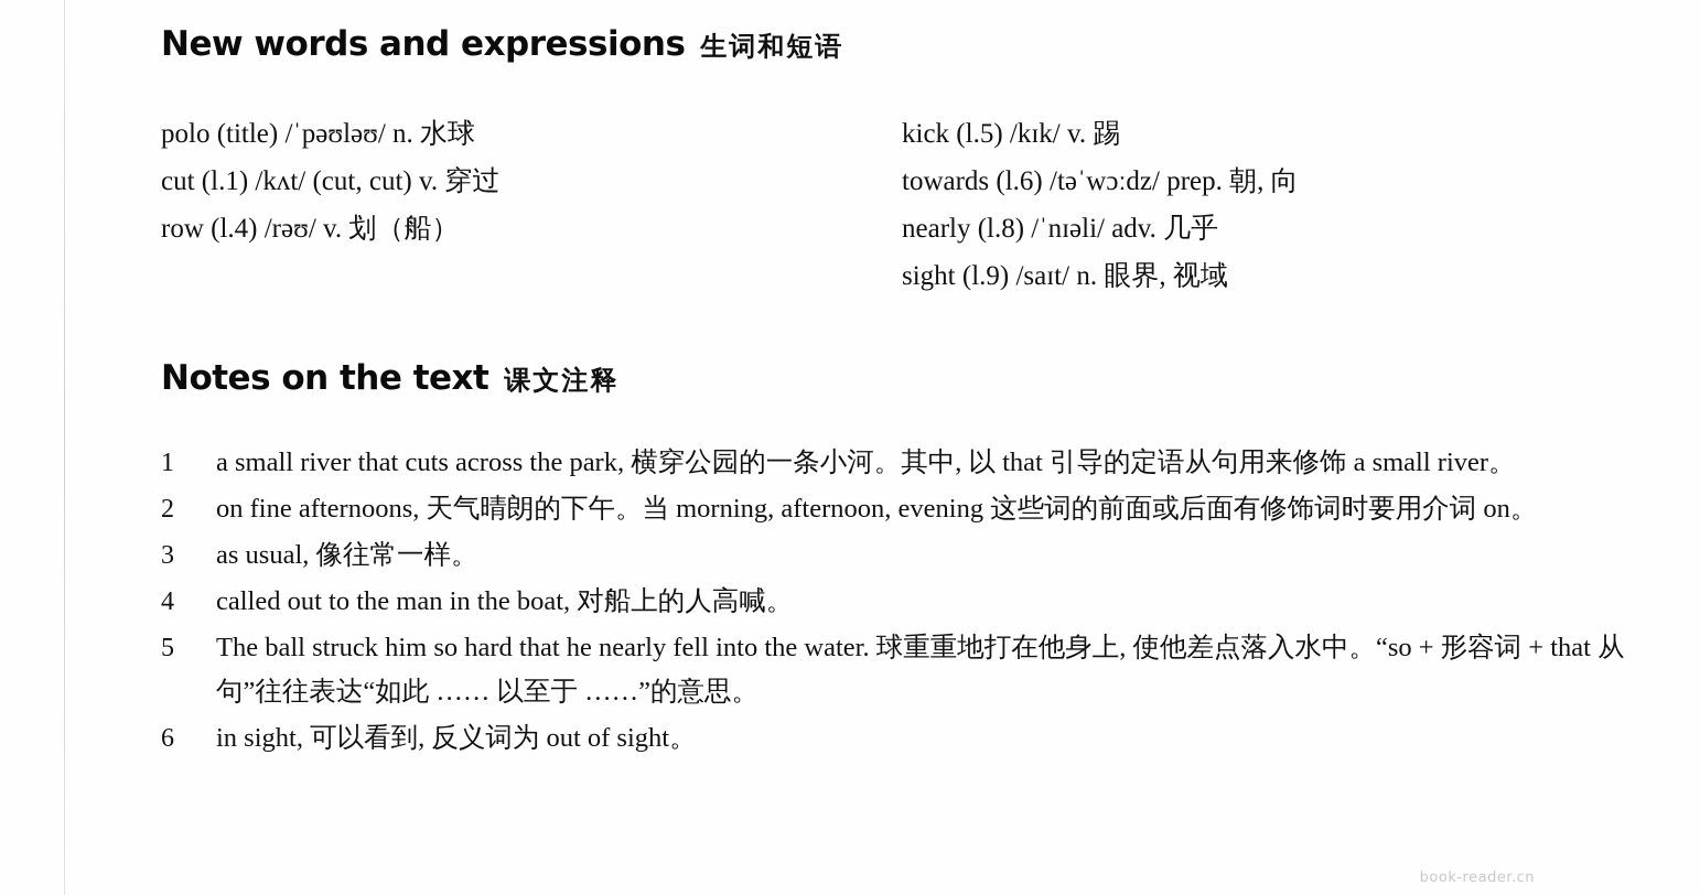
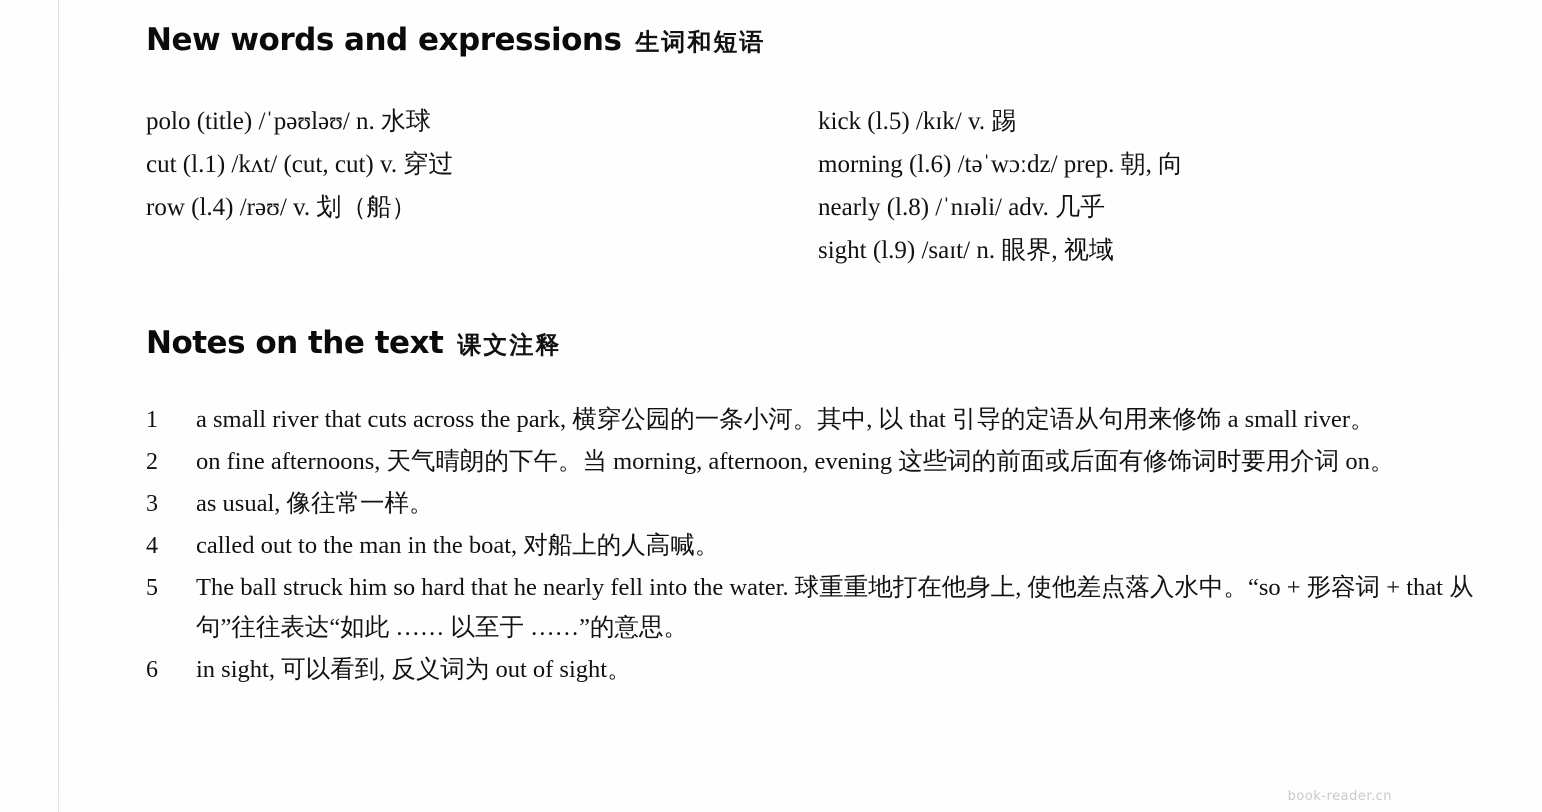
  New words and expressions 生词和短语
  polo (title) /ˈpəʊləʊ/ n. 水球
  cut (l.1) /kʌt/ (cut, cut) v. 穿过
  row (l.4) /rəʊ/ v. 划（船）
  kick (l.5) /kɪk/ v. 踢
- towards (l.6) /təˈwɔːdz/ prep. 朝, 向
+ morning (l.6) /təˈwɔːdz/ prep. 朝, 向
  nearly (l.8) /ˈnɪəli/ adv. 几乎
  sight (l.9) /saɪt/ n. 眼界, 视域
  Notes on the text 课文注释
  1
  a small river that cuts across the park, 横穿公园的一条小河。其中, 以 that 引导的定语从句用来修饰 a small river。
  2
  on fine afternoons, 天气晴朗的下午。当 morning, afternoon, evening 这些词的前面或后面有修饰词时要用介词 on。
  3
  as usual, 像往常一样。
  4
  called out to the man in the boat, 对船上的人高喊。
  5
  The ball struck him so hard that he nearly fell into the water. 球重重地打在他身上, 使他差点落入水中。“so + 形容词 + that 从句”往往表达“如此 …… 以至于 ……”的意思。
  6
  in sight, 可以看到, 反义词为 out of sight。
  book-reader.cn
